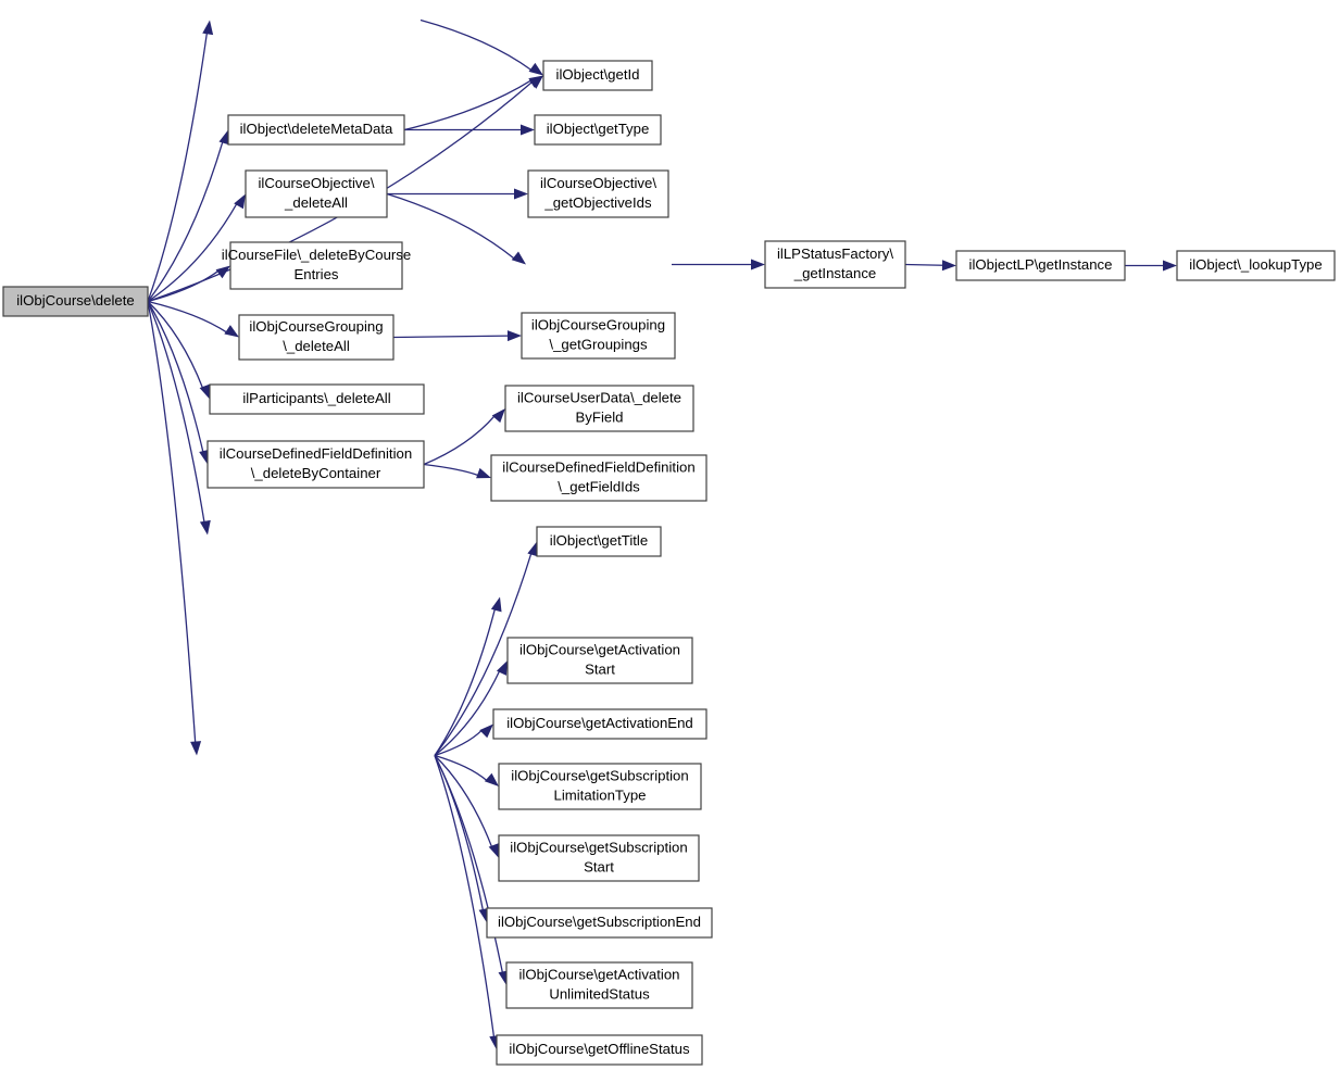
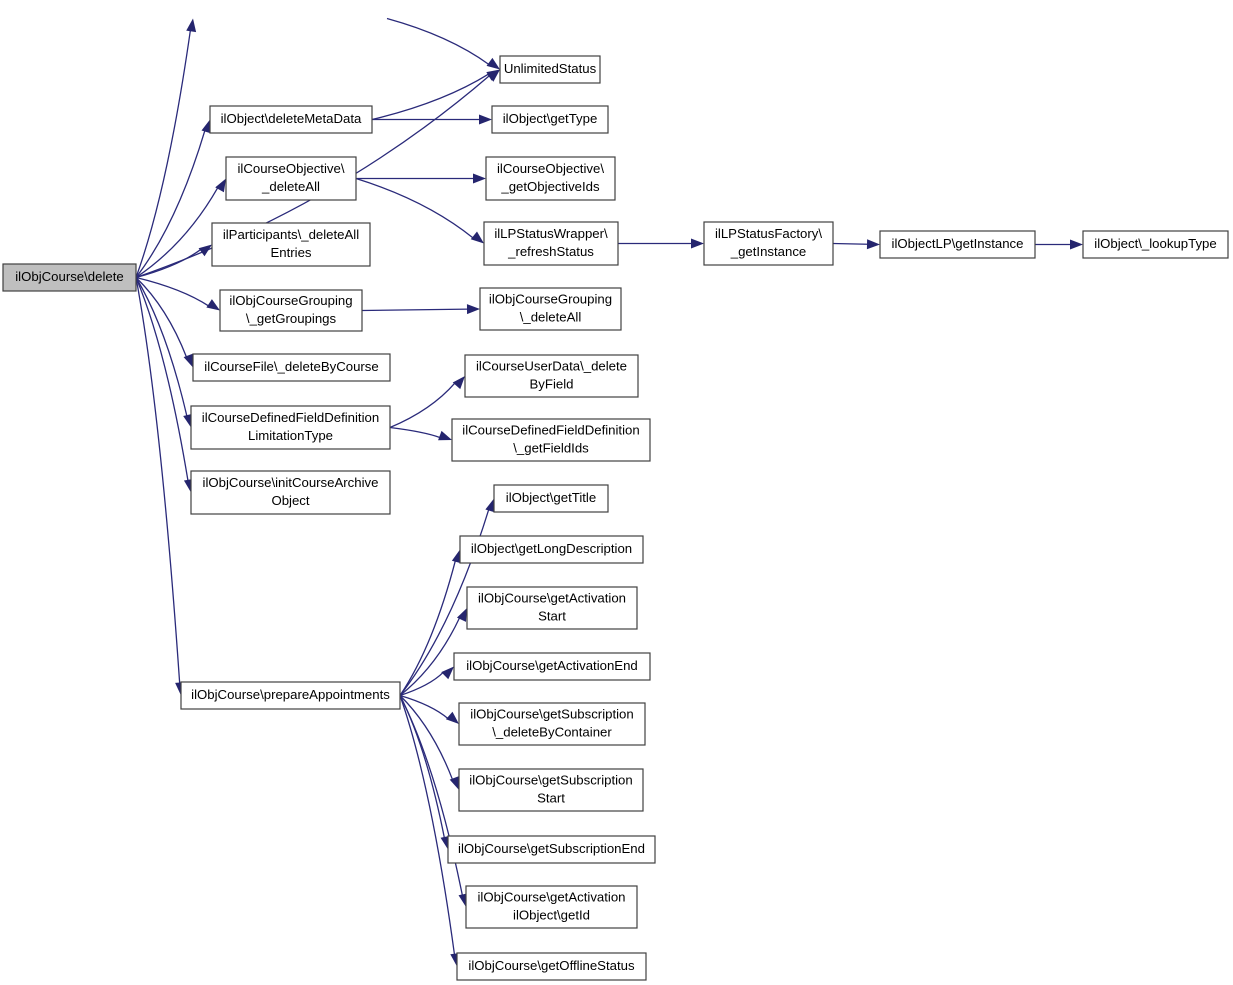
  ilObjCourse\delete
- ilObject\getId
+ UnlimitedStatus
  ilObject\deleteMetaData
  ilObject\getType
  ilCourseObjective\
  _deleteAll
  ilCourseObjective\
  _getObjectiveIds
- ilCourseFile\_deleteByCourse
+ ilParticipants\_deleteAll
  Entries
+ ilLPStatusWrapper\
+ _refreshStatus
  ilLPStatusFactory\
  _getInstance
  ilObjectLP\getInstance
  ilObject\_lookupType
  ilObjCourseGrouping
- \_deleteAll
+ \_getGroupings
  ilObjCourseGrouping
- \_getGroupings
+ \_deleteAll
- ilParticipants\_deleteAll
+ ilCourseFile\_deleteByCourse
  ilCourseUserData\_delete
  ByField
  ilCourseDefinedFieldDefinition
- \_deleteByContainer
+ LimitationType
  ilCourseDefinedFieldDefinition
  \_getFieldIds
+ ilObjCourse\initCourseArchive
+ Object
  ilObject\getTitle
+ ilObject\getLongDescription
  ilObjCourse\getActivation
  Start
  ilObjCourse\getActivationEnd
+ ilObjCourse\prepareAppointments
  ilObjCourse\getSubscription
- LimitationType
+ \_deleteByContainer
  ilObjCourse\getSubscription
  Start
  ilObjCourse\getSubscriptionEnd
  ilObjCourse\getActivation
- UnlimitedStatus
+ ilObject\getId
  ilObjCourse\getOfflineStatus
